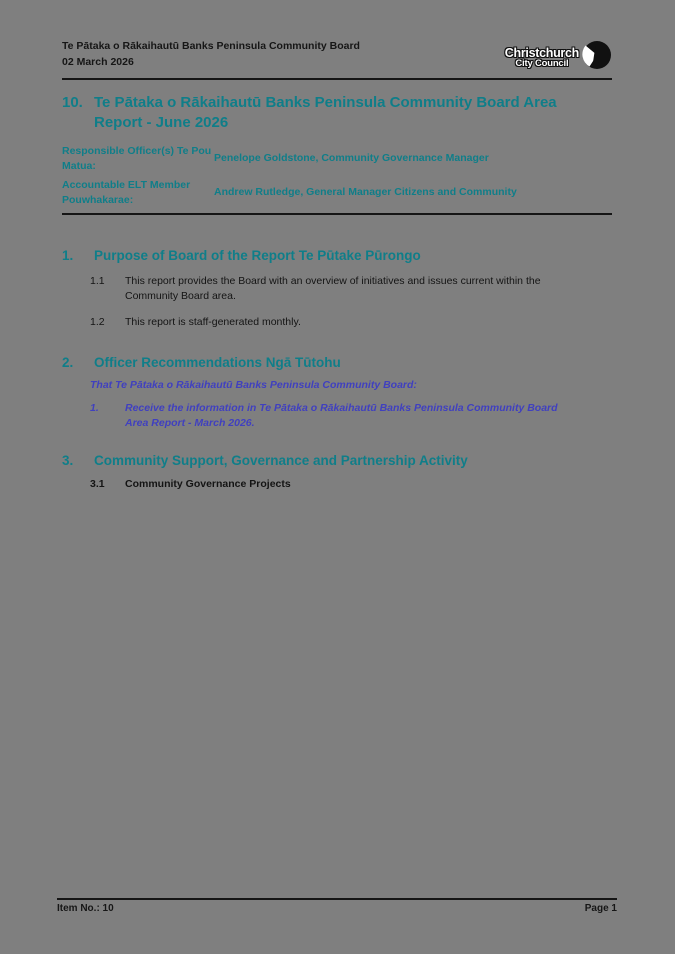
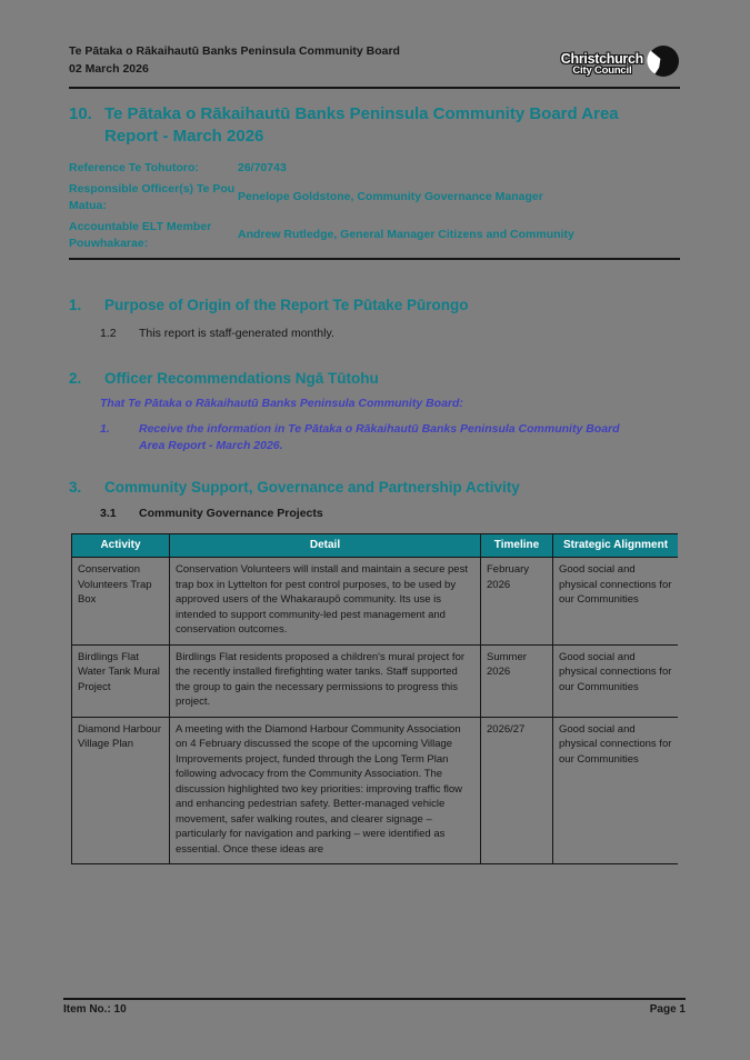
  Te Pātaka o Rākaihautū Banks Peninsula Community Board
  02 March 2026
  Christchurch
  City Council
  10.
- Te Pātaka o Rākaihautū Banks Peninsula Community Board Area Report - June 2026
+ Te Pātaka o Rākaihautū Banks Peninsula Community Board Area Report - March 2026
+ Reference Te Tohutoro:
+ 26/70743
  Responsible Officer(s) Te Pou Matua:
  Penelope Goldstone, Community Governance Manager
  Accountable ELT Member Pouwhakarae:
  Andrew Rutledge, General Manager Citizens and Community
  1.
- Purpose of Board of the Report Te Pūtake Pūrongo
+ Purpose of Origin of the Report Te Pūtake Pūrongo
- 1.1
- This report provides the Board with an overview of initiatives and issues current within the Community Board area.
  1.2
  This report is staff-generated monthly.
  2.
  Officer Recommendations Ngā Tūtohu
  That Te Pātaka o Rākaihautū Banks Peninsula Community Board:
  1.
  Receive the information in Te Pātaka o Rākaihautū Banks Peninsula Community Board Area Report - March 2026.
  3.
  Community Support, Governance and Partnership Activity
  3.1
  Community Governance Projects
+ Activity	Detail	Timeline	Strategic Alignment
+ Conservation Volunteers Trap Box	Conservation Volunteers will install and maintain a secure pest trap box in Lyttelton for pest control purposes, to be used by approved users of the Whakaraupō community. Its use is intended to support community-led pest management and conservation outcomes.	February 2026	Good social and physical connections for our Communities
+ Birdlings Flat Water Tank Mural Project	Birdlings Flat residents proposed a children's mural project for the recently installed firefighting water tanks. Staff supported the group to gain the necessary permissions to progress this project.	Summer 2026	Good social and physical connections for our Communities
+ Diamond Harbour Village Plan	A meeting with the Diamond Harbour Community Association on 4 February discussed the scope of the upcoming Village Improvements project, funded through the Long Term Plan following advocacy from the Community Association. The discussion highlighted two key priorities: improving traffic flow and enhancing pedestrian safety. Better-managed vehicle movement, safer walking routes, and clearer signage – particularly for navigation and parking – were identified as essential. Once these ideas are	2026/27	Good social and physical connections for our Communities
  Item No.: 10
  Page 1
